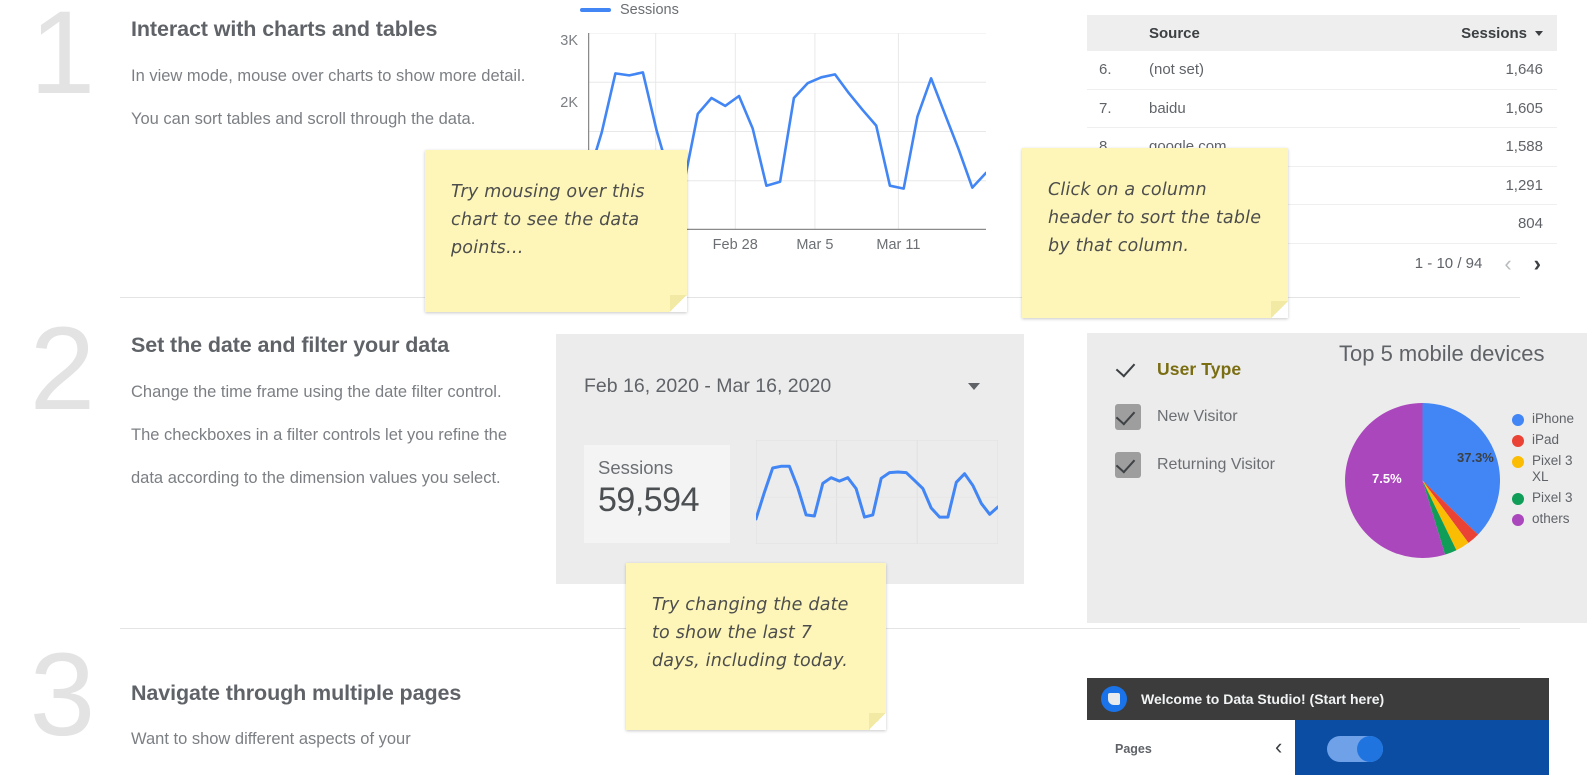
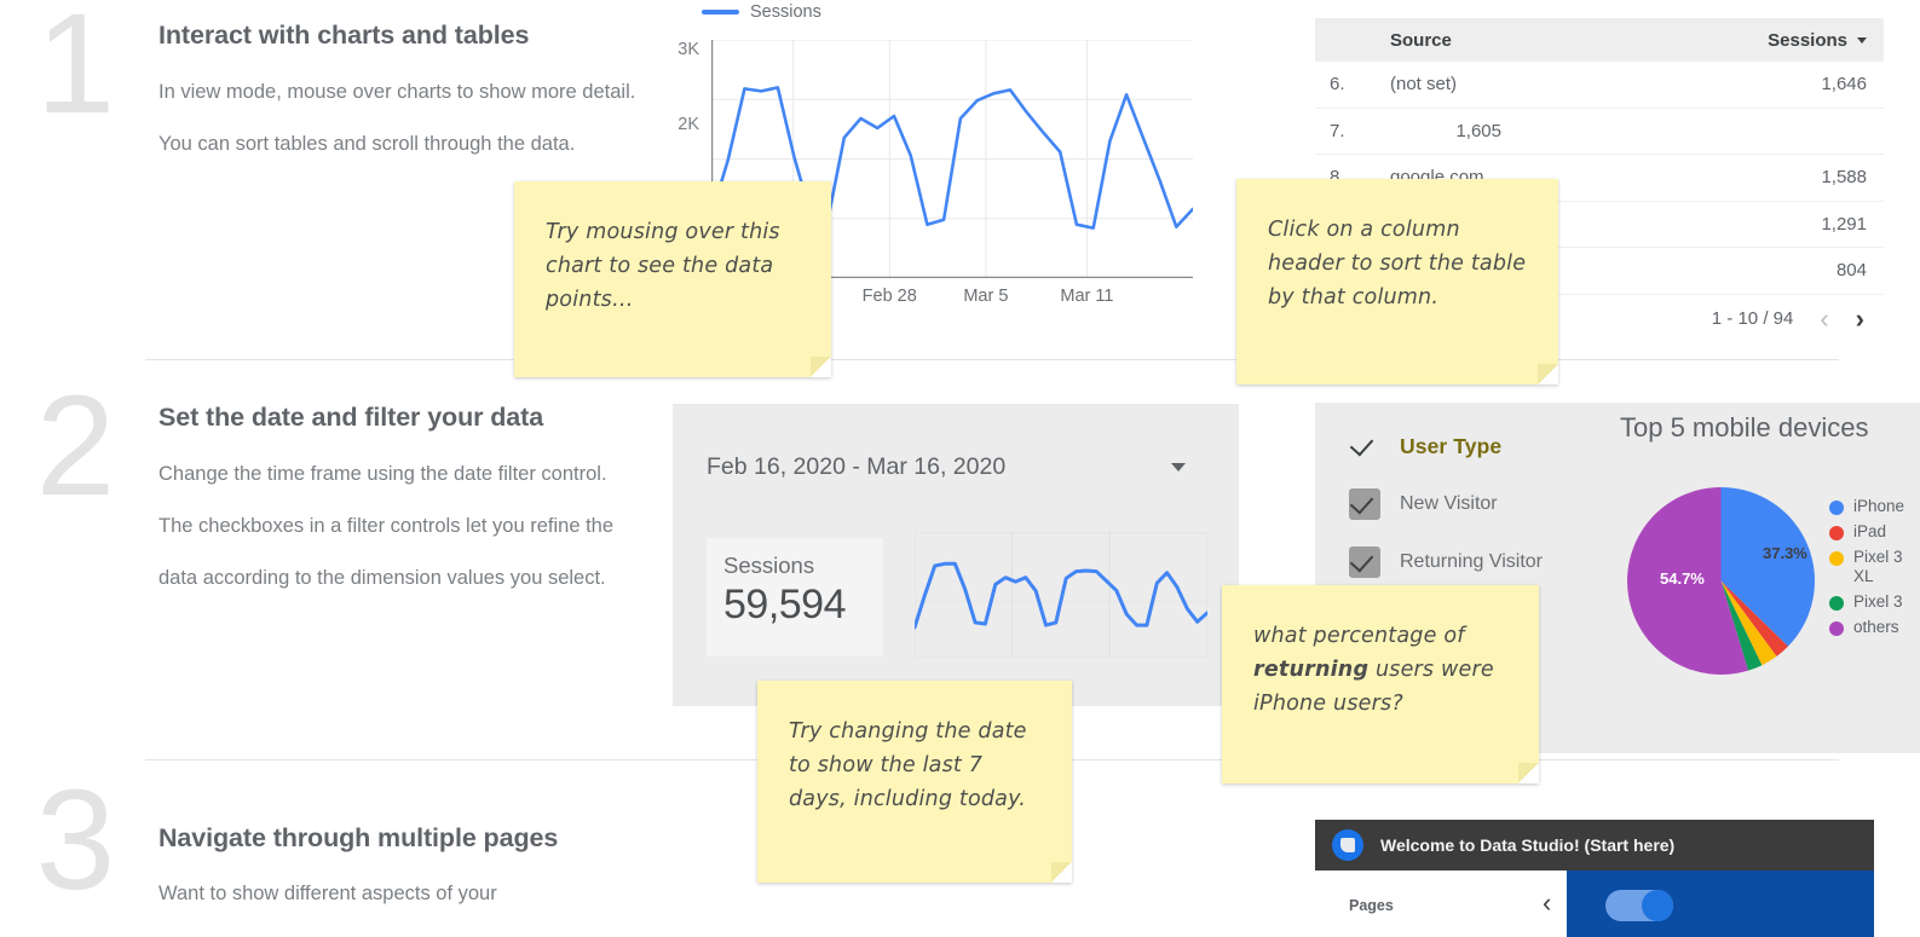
  1
  Interact with charts and tables
  In view mode, mouse over charts to show more detail. You can sort tables and scroll through the data.
  Sessions
  3K
  2K
  Feb 28
  Mar 5
  Mar 11
  Source
  Sessions
  6.
  (not set)
  1,646
  7.
- baidu
  1,605
  8.
  google.com
  1,588
  1,291
  804
  1 - 10 / 94
  ‹
  ›
  2
  Set the date and filter your data
  Change the time frame using the date filter control. The checkboxes in a filter controls let you refine the data according to the dimension values you select.
  Feb 16, 2020 - Mar 16, 2020
  Sessions
  59,594
  User Type
  New Visitor
  Returning Visitor
  Top 5 mobile devices
  37.3%
- 7.5%
+ 54.7%
  iPhone
  iPad
  Pixel 3 XL
  Pixel 3
  others
  3
  Navigate through multiple pages
  Want to show different aspects of your
  Welcome to Data Studio! (Start here)
  Pages
  ‹
  Try mousing over this chart to see the data points…
  Click on a column header to sort the table by that column.
+ what percentage of returning users were iPhone users?
  Try changing the date to show the last 7 days, including today.
